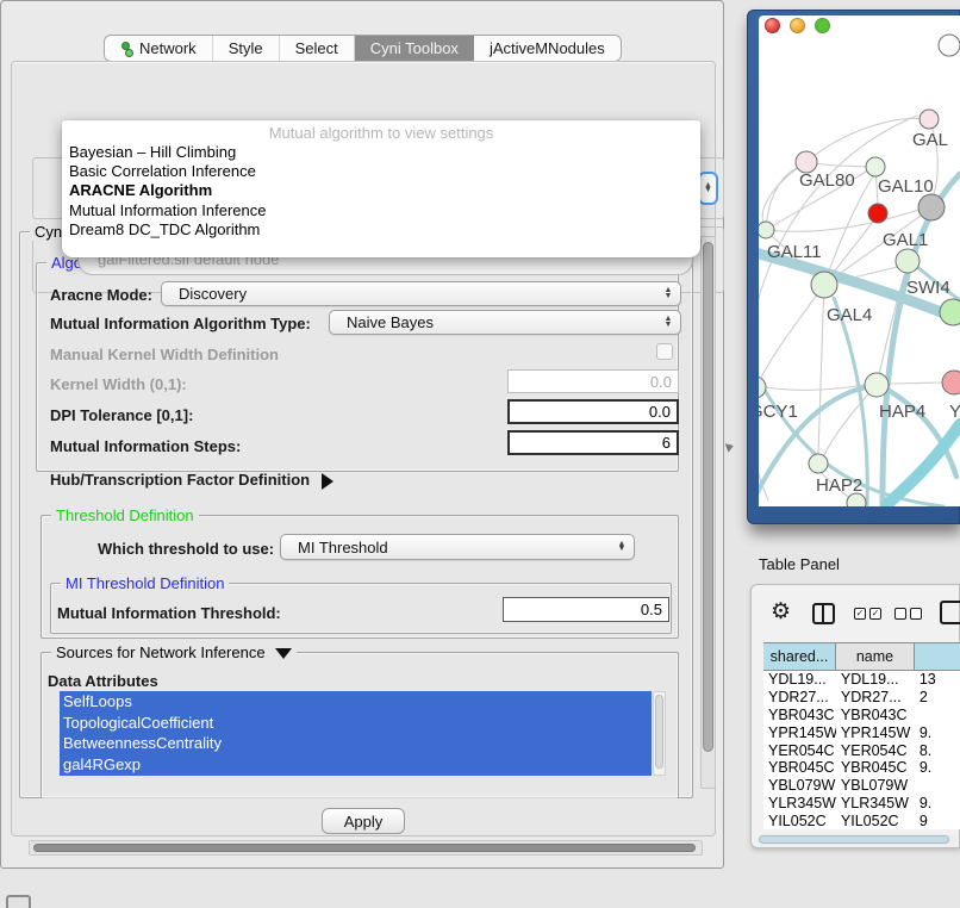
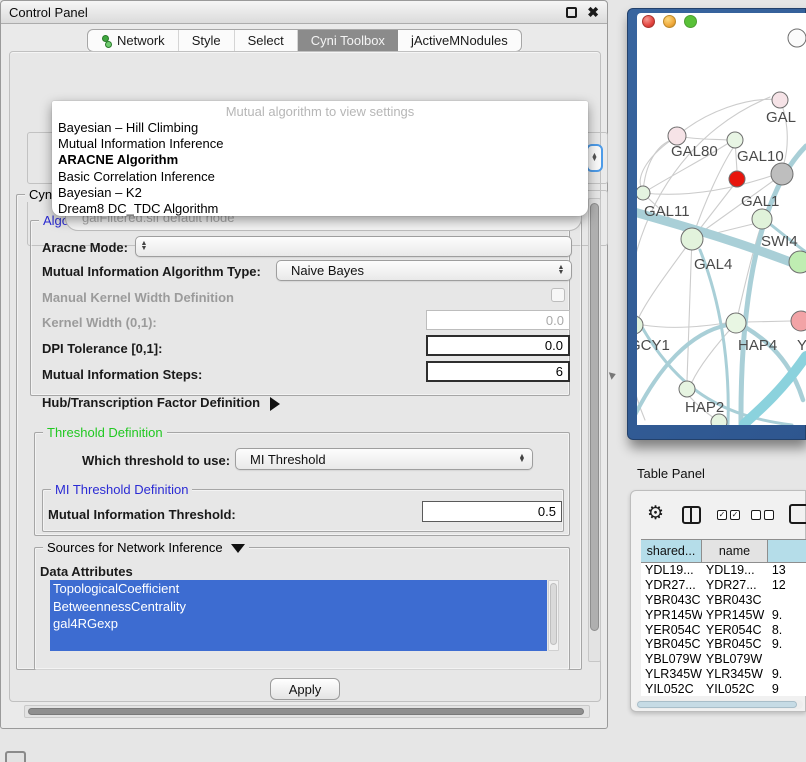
+ Control Panel
+ ✖
  Network
  Style
  Select
  Cyni Toolbox
  jActiveMNodules
  galFiltered.sif default node
  Mutual algorithm to view settings
  Bayesian – Hill Climbing
- Basic Correlation Inference
+ Mutual Information Inference
  ARACNE Algorithm
- Mutual Information Inference
+ Basic Correlation Inference
+ Bayesian – K2
  Dream8 DC_TDC Algorithm
  Aracne Mode:
- Discovery
  Mutual Information Algorithm Type:
  Naive Bayes
  Manual Kernel Width Definition
  Kernel Width (0,1):
  0.0
  DPI Tolerance [0,1]:
  0.0
  Mutual Information Steps:
  6
  Hub/Transcription Factor Definition
  Threshold Definition
  Which threshold to use:
  MI Threshold
  MI Threshold Definition
  Mutual Information Threshold:
  0.5
  Sources for Network Inference
  Data Attributes
- SelfLoops
  TopologicalCoefficient
  BetweennessCentrality
  gal4RGexp
  Apply
  GAL
  GAL80
  GAL10
  GAL11
  GAL1
  GAL4
  SWI4
  CY1
  HAP4
  Y
  HAP2
  Table Panel
  ⚙
  ✓
  ✓
  shared...
  name
  YDL19...
  YDL19...
  13
  YDR27...
  YDR27...
- 2
+ 12
  YBR043C
  YBR043C
  YPR145W
  YPR145W
  9.
  YER054C
  YER054C
  8.
  YBR045C
  YBR045C
  9.
  YBL079W
  YBL079W
  YLR345W
  YLR345W
  9.
  YIL052C
  YIL052C
  9
